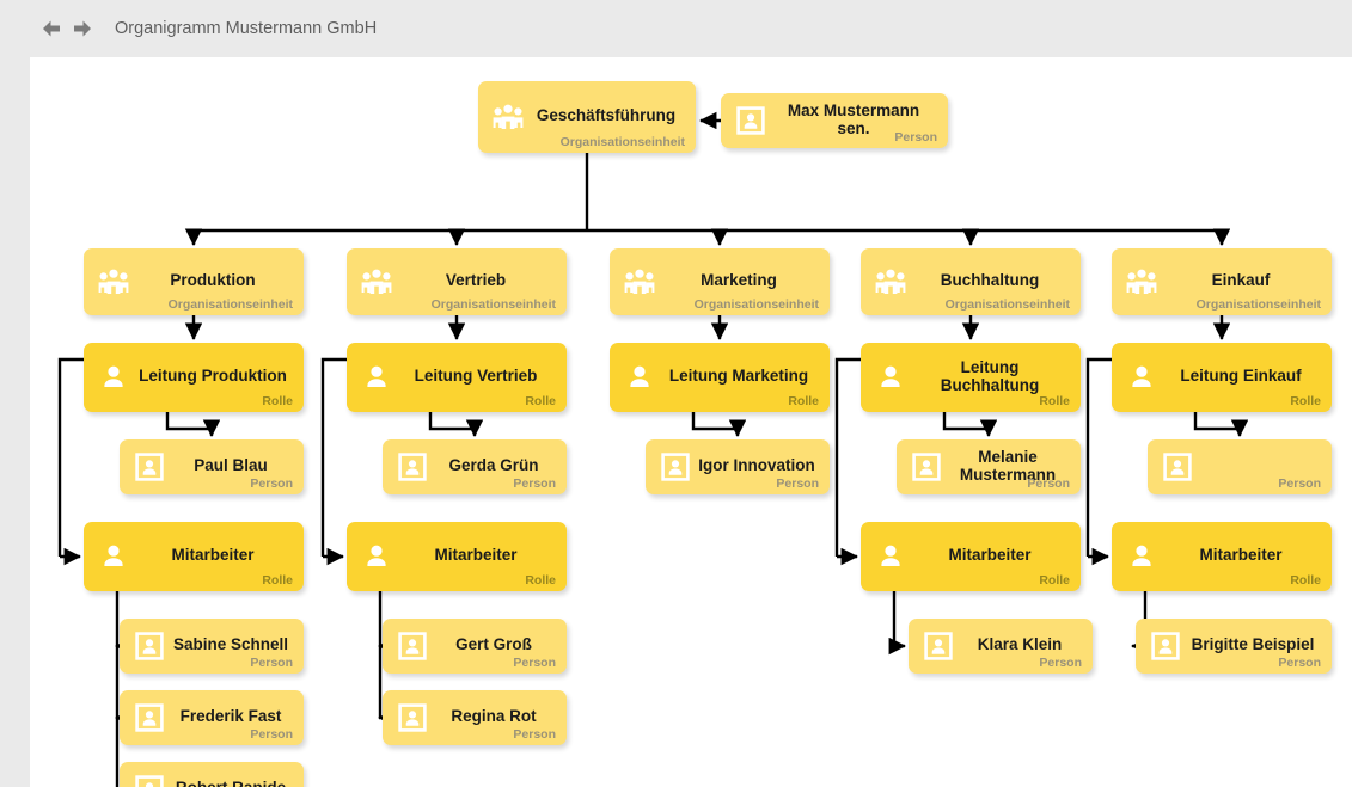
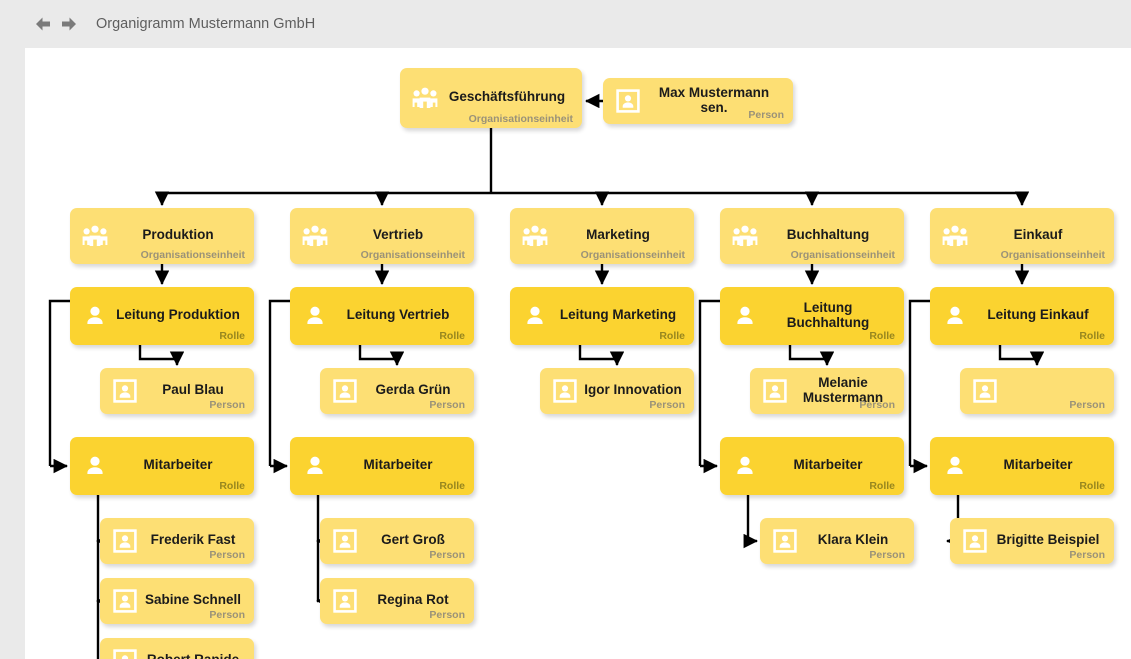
  Organigramm Mustermann GmbH
  Geschäftsführung
  Organisationseinheit
  Max Mustermann sen.
  Person
  Produktion
  Organisationseinheit
  Vertrieb
  Organisationseinheit
  Marketing
  Organisationseinheit
  Buchhaltung
  Organisationseinheit
  Einkauf
  Organisationseinheit
  Leitung Produktion
  Rolle
  Leitung Vertrieb
  Rolle
  Leitung Marketing
  Rolle
  Leitung Buchhaltung
  Rolle
  Leitung Einkauf
  Rolle
  Paul Blau
  Person
  Gerda Grün
  Person
  Igor Innovation
  Person
  Melanie Mustermann
  Person
  Person
  Mitarbeiter
  Rolle
  Mitarbeiter
  Rolle
  Mitarbeiter
  Rolle
  Mitarbeiter
  Rolle
- Sabine Schnell
+ Frederik Fast
  Person
- Frederik Fast
+ Sabine Schnell
  Person
  Gert Groß
  Person
  Regina Rot
  Person
  Klara Klein
  Person
  Brigitte Beispiel
  Person
